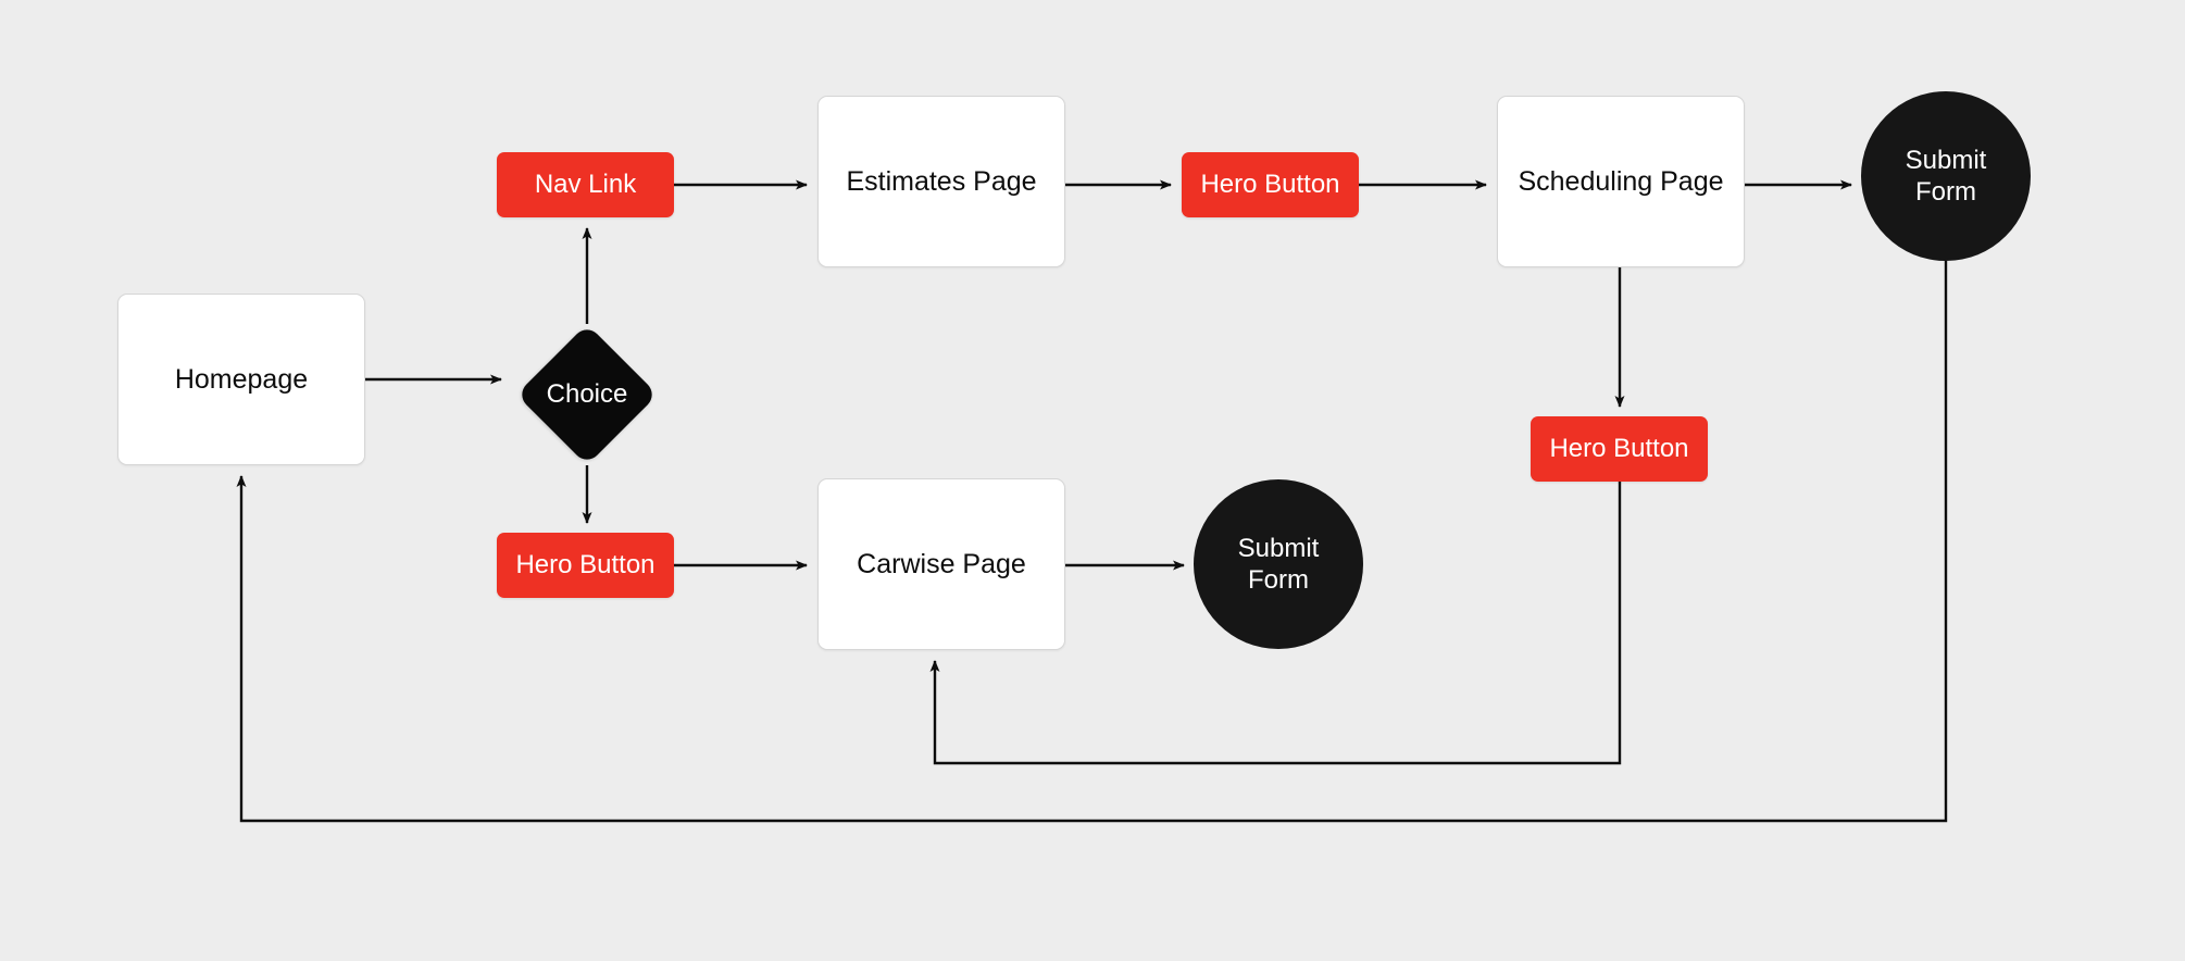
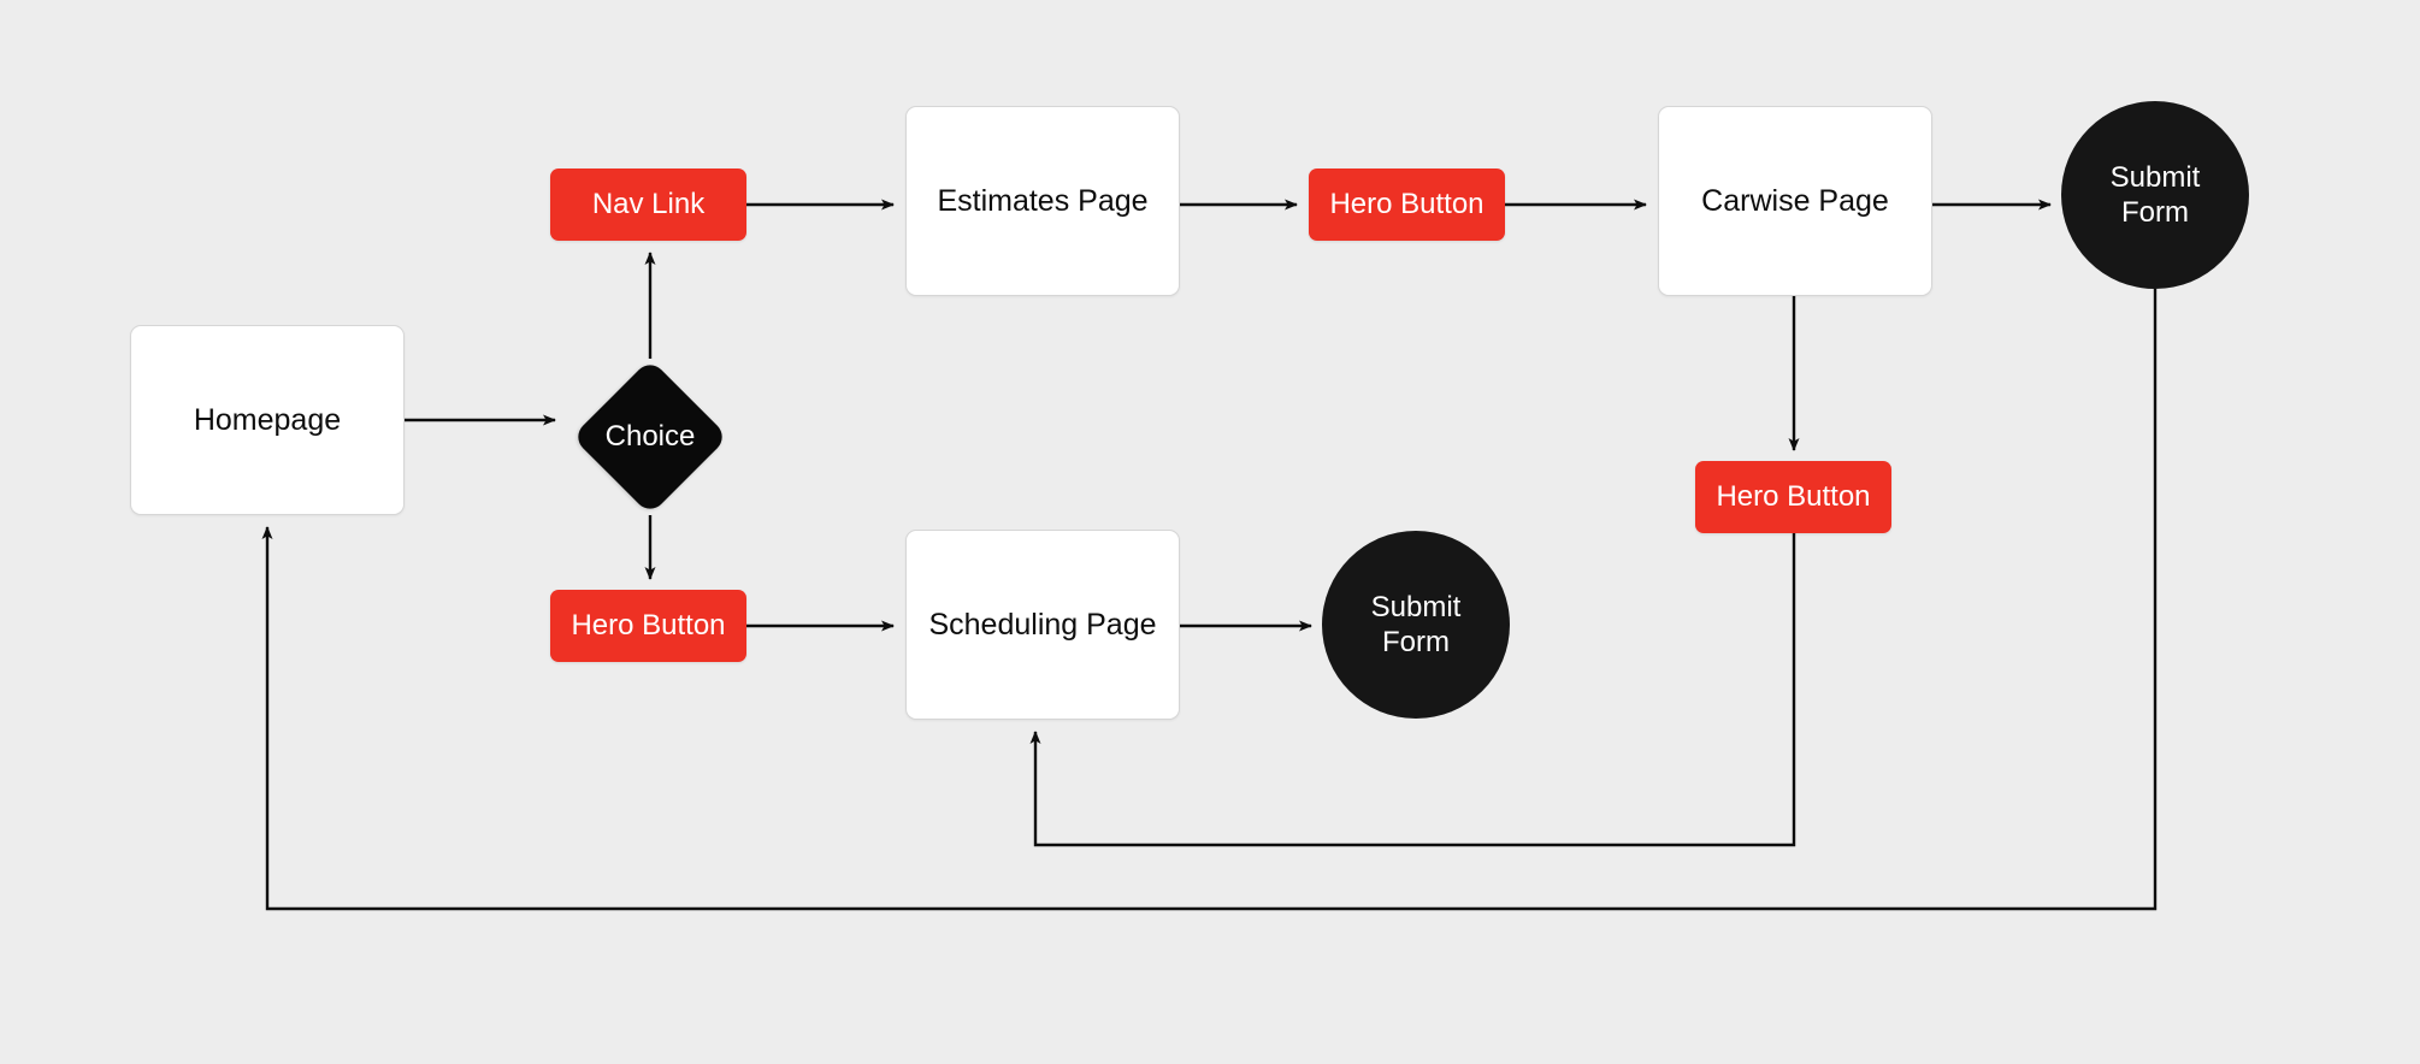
  Homepage
  Choice
  Nav Link
  Estimates Page
  Hero Button
- Scheduling Page
+ Carwise Page
  Submit
  Form
  Hero Button
  Hero Button
- Carwise Page
+ Scheduling Page
  Submit
  Form
